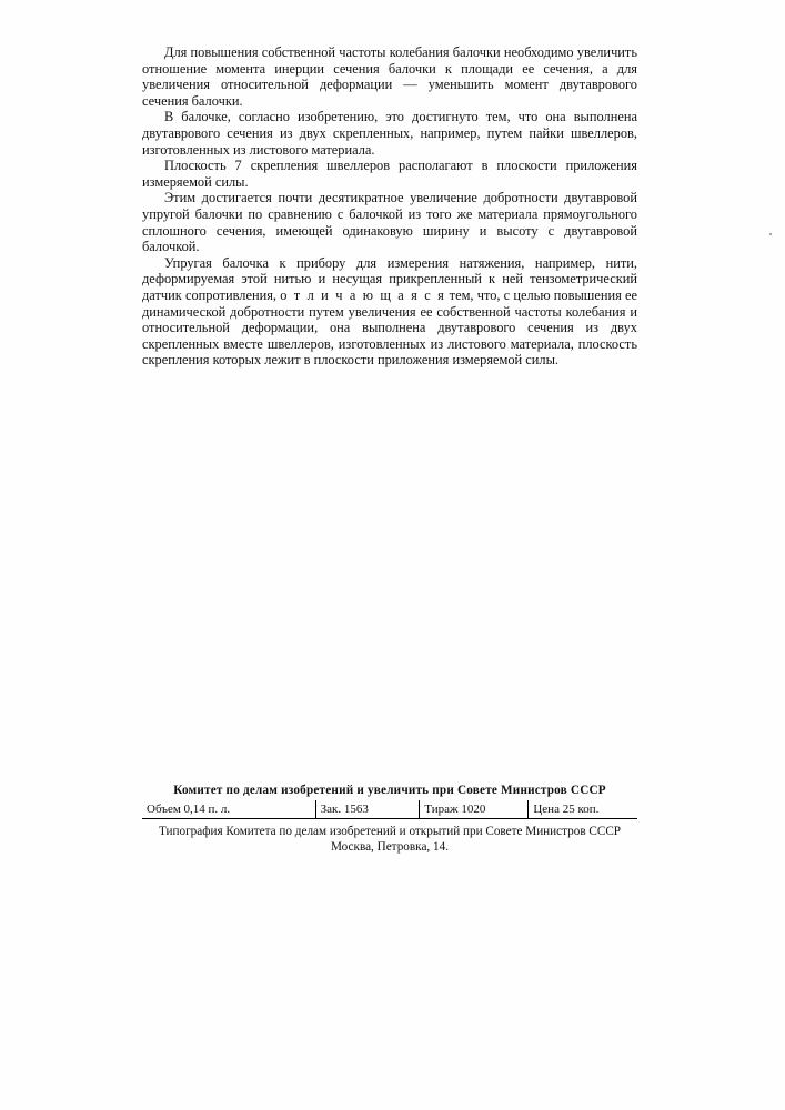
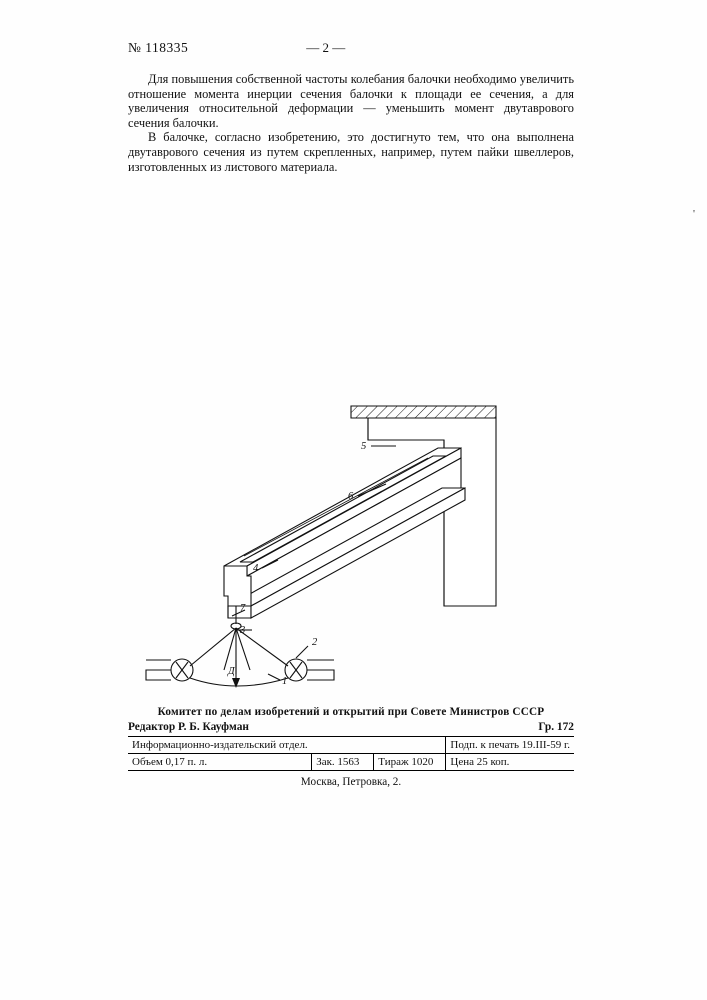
+ № 118335
+ — 2 —
  Для повышения собственной частоты колебания балочки необходимо увеличить отношение момента инерции сечения балочки к площади ее сечения, а для увеличения относительной деформации — уменьшить момент двутаврового сечения балочки.
- В балочке, согласно изобретению, это достигнуто тем, что она выполнена двутаврового сечения из двух скрепленных, например, путем пайки швеллеров, изготовленных из листового материала.
+ В балочке, согласно изобретению, это достигнуто тем, что она выполнена двутаврового сечения из путем скрепленных, например, путем пайки швеллеров, изготовленных из листового материала.
- Плоскость 7 скрепления швеллеров располагают в плоскости приложения измеряемой силы.
- Этим достигается почти десятикратное увеличение добротности двутавровой упругой балочки по сравнению с балочкой из того же материала прямоугольного сплошного сечения, имеющей одинаковую ширину и высоту с двутавровой балочкой.
- Упругая балочка к прибору для измерения натяжения, например, нити, деформируемая этой нитью и несущая прикрепленный к ней тензометрический датчик сопротивления, о т л и ч а ю щ а я с я тем, что, с целью повышения ее динамической добротности путем увеличения ее собственной частоты колебания и относительной деформации, она выполнена двутаврового сечения из двух скрепленных вместе швеллеров, изготовленных из листового материала, плоскость скрепления которых лежит в плоскости приложения измеряемой силы.
  '
+ 5
+ 6
+ 4
+ 7
+ 3
+ 2
+ 1
+ Д
- Комитет по делам изобретений и увеличить при Совете Министров СССР
+ Комитет по делам изобретений и открытий при Совете Министров СССР
+ Редактор Р. Б. Кауфман
+ Гр. 172
+ Информационно-издательский отдел.			Подп. к печать 19.III-59 г.
- Объем 0,14 п. л.	Зак. 1563	Тираж 1020	Цена 25 коп.
+ Объем 0,17 п. л.	Зак. 1563	Тираж 1020	Цена 25 коп.
- Типография Комитета по делам изобретений и открытий при Совете Министров СССР
- Москва, Петровка, 14.
+ Москва, Петровка, 2.
